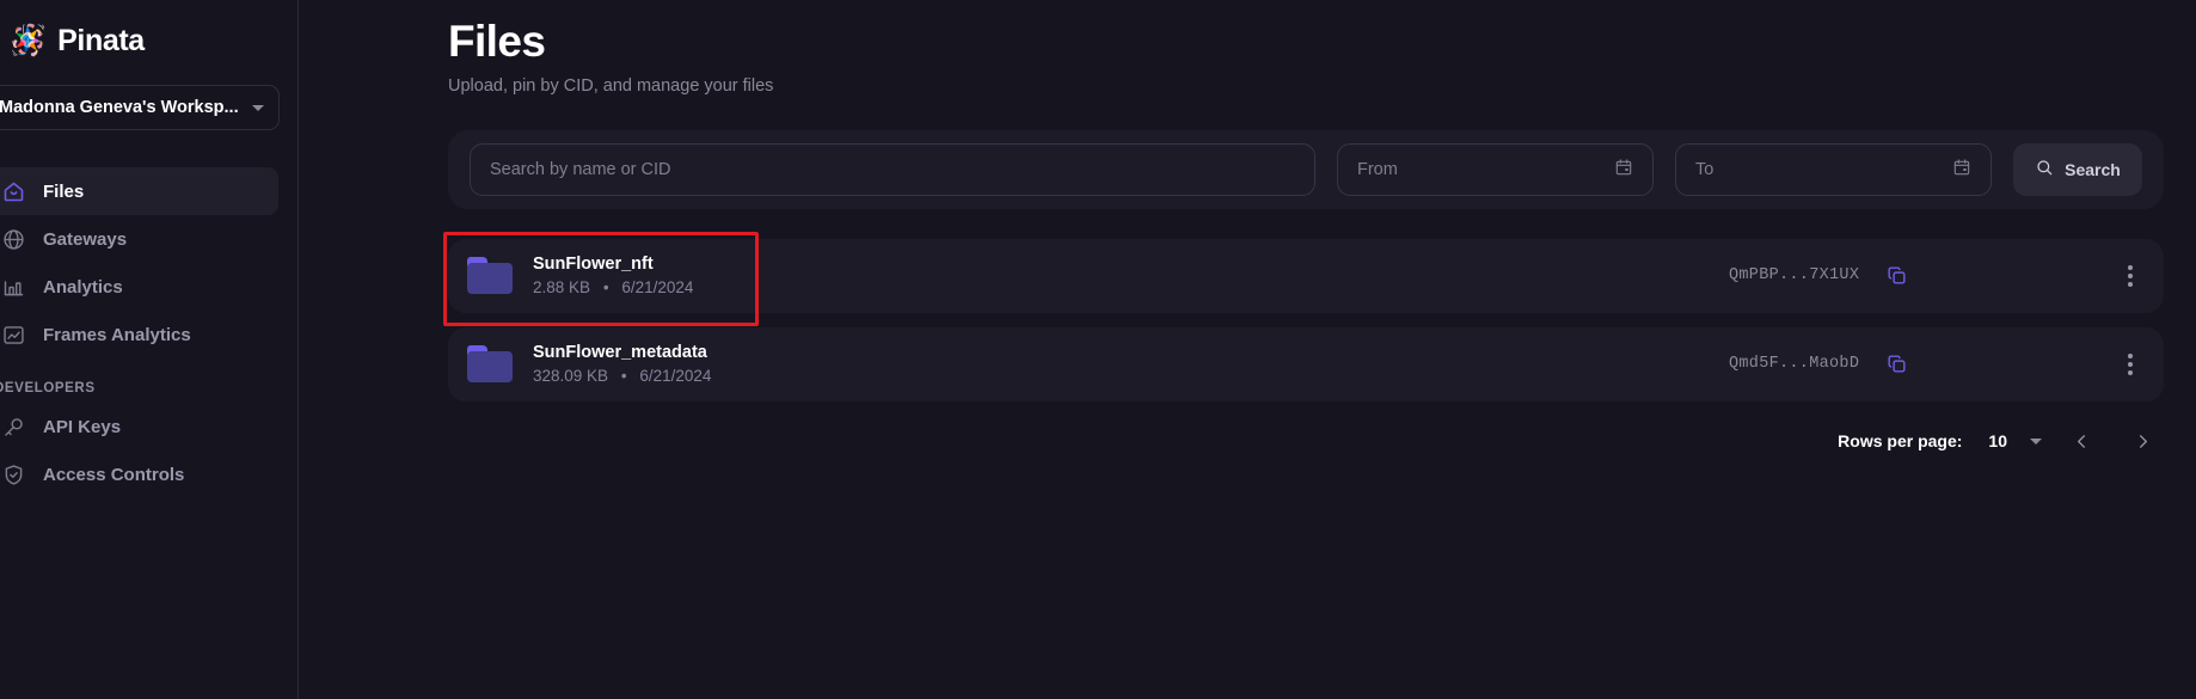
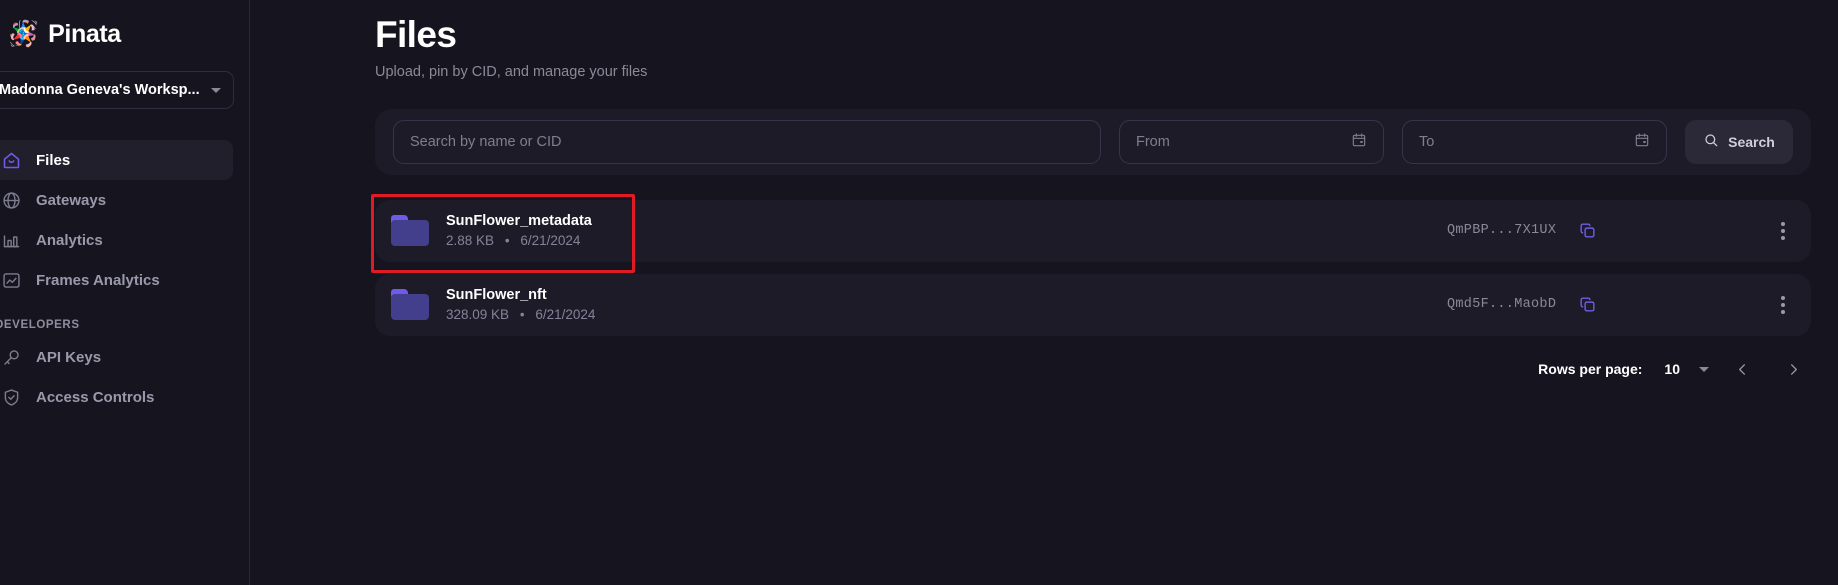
  🪅
  Pinata
  Madonna Geneva's Worksp...
  Files
  Gateways
  Analytics
  Frames Analytics
  EVELOPERS
  API Keys
  Access Controls
  Files
  Upload, pin by CID, and manage your files
  Search by name or CID
  From
  To
  Search
- SunFlower_nft
+ SunFlower_metadata
  2.88 KB • 6/21/2024
  QmPBP...7X1UX
- SunFlower_metadata
+ SunFlower_nft
  328.09 KB • 6/21/2024
  Qmd5F...MaobD
  Rows per page:
  10
